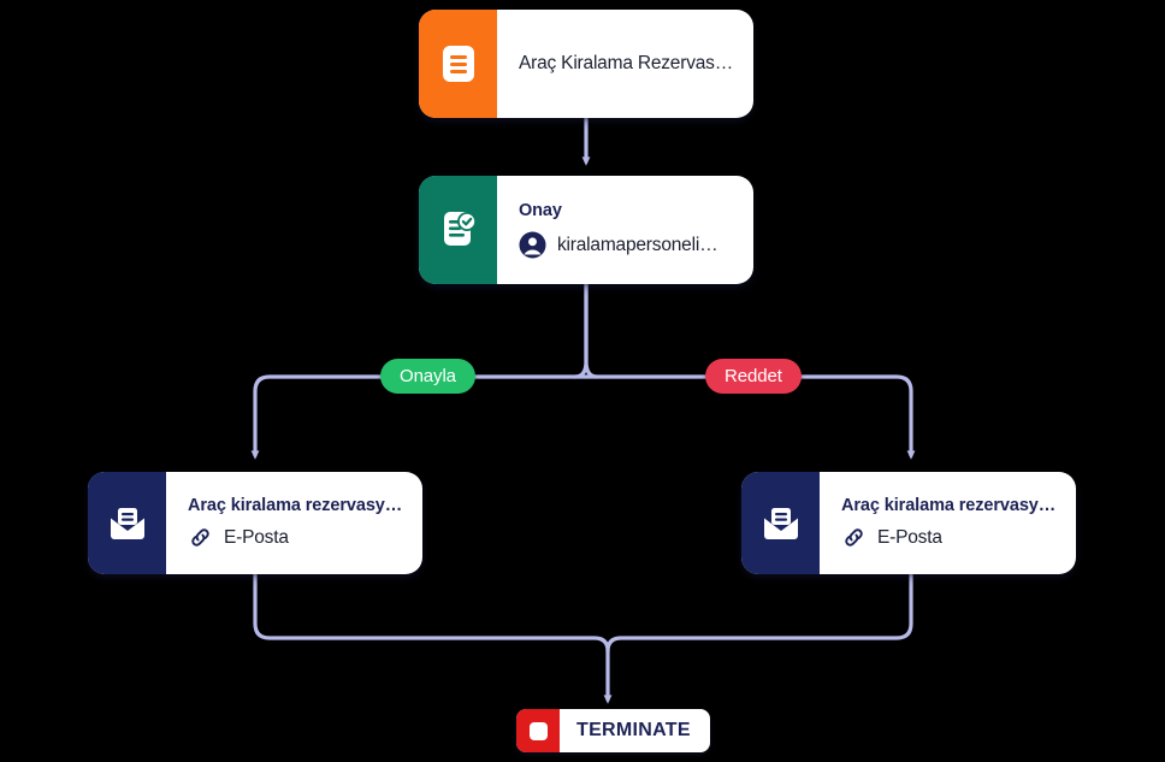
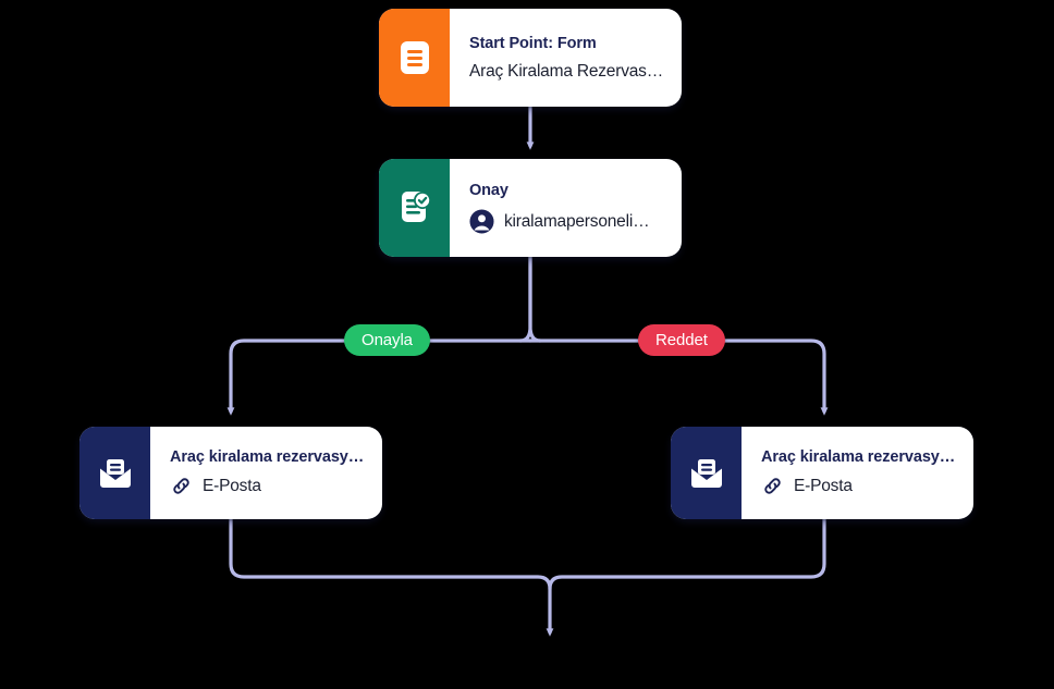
+ Start Point: Form
  Araç Kiralama Rezervasyo
  Onay
  kiralamapersoneli@ex
  Onayla
  Reddet
  Araç kiralama rezervasyon
  E-Posta
  Araç kiralama rezervasyon
  E-Posta
- TERMINATE
